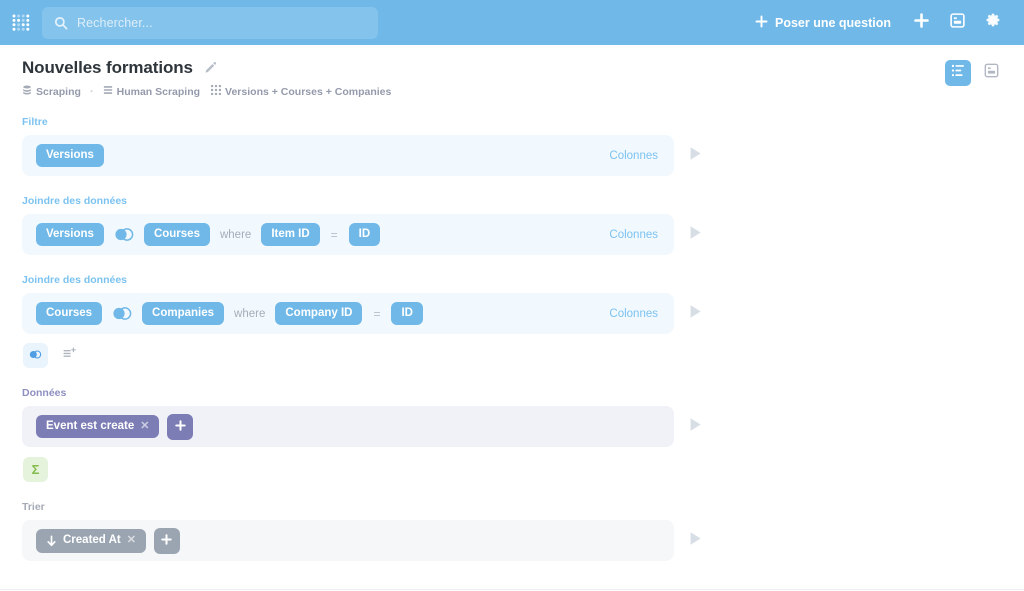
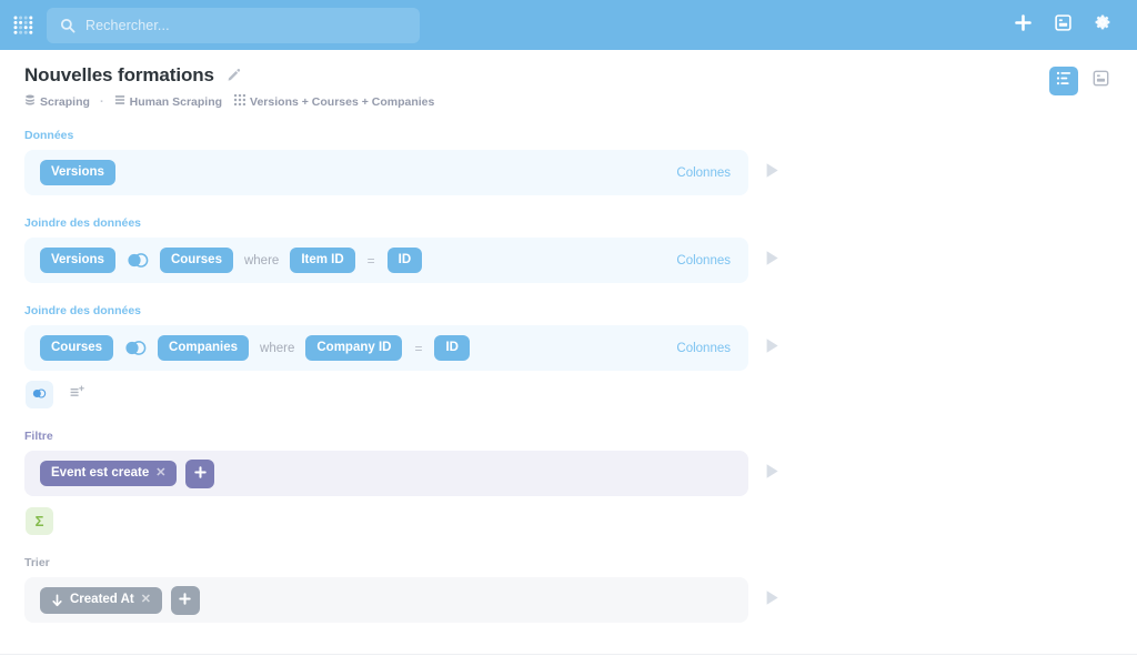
  Rechercher...
- Poser une question
  Nouvelles formations
  Scraping
  ·
  Human Scraping
  Versions + Courses + Companies
- Filtre
+ Données
  Versions
  Colonnes
  Joindre des données
  Versions
  Courses
  where
  Item ID
  =
  ID
  Colonnes
  Joindre des données
  Courses
  Companies
  where
  Company ID
  =
  ID
  Colonnes
- Données
+ Filtre
  Event est create
  ✕
  Σ
  Trier
  Created At
  ✕
